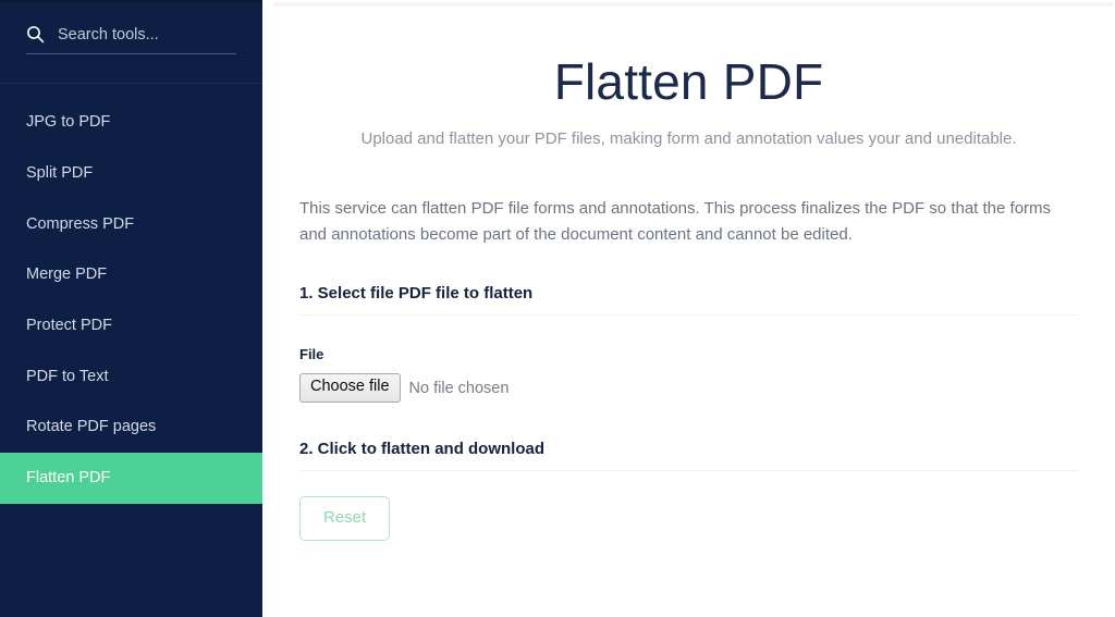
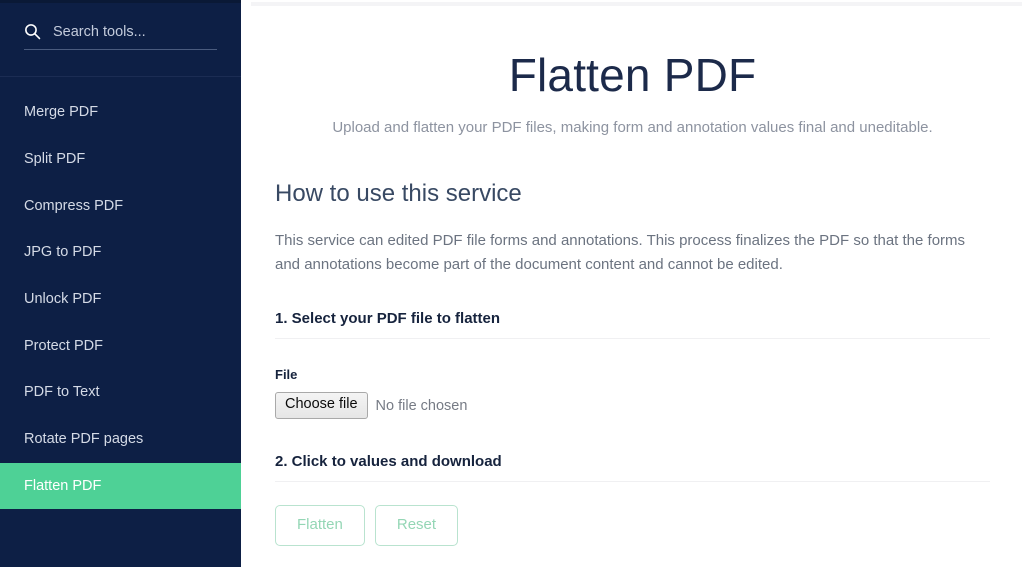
  Search tools...
- JPG to PDF
+ Merge PDF
  Split PDF
  Compress PDF
- Merge PDF
+ JPG to PDF
+ Unlock PDF
  Protect PDF
  PDF to Text
  Rotate PDF pages
  Flatten PDF
  Flatten PDF
- Upload and flatten your PDF files, making form and annotation values your and uneditable.
+ Upload and flatten your PDF files, making form and annotation values final and uneditable.
+ How to use this service
- This service can flatten PDF file forms and annotations. This process finalizes the PDF so that the forms and annotations become part of the document content and cannot be edited.
+ This service can edited PDF file forms and annotations. This process finalizes the PDF so that the forms and annotations become part of the document content and cannot be edited.
- 1. Select file PDF file to flatten
+ 1. Select your PDF file to flatten
  File
  Choose file
  No file chosen
- 2. Click to flatten and download
+ 2. Click to values and download
+ Flatten
  Reset
